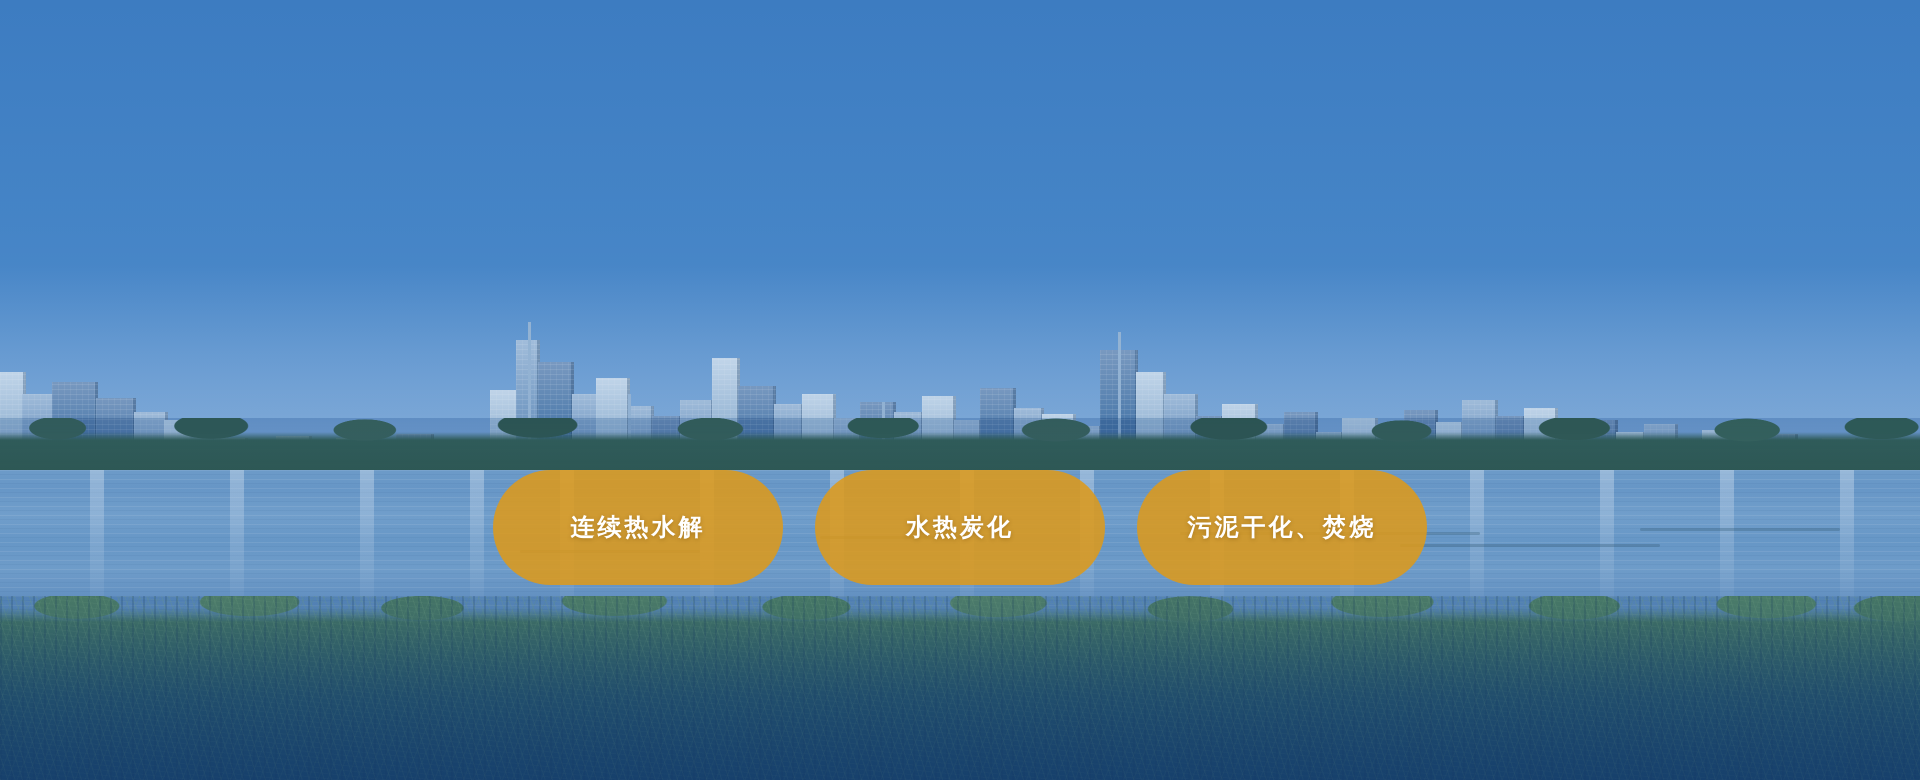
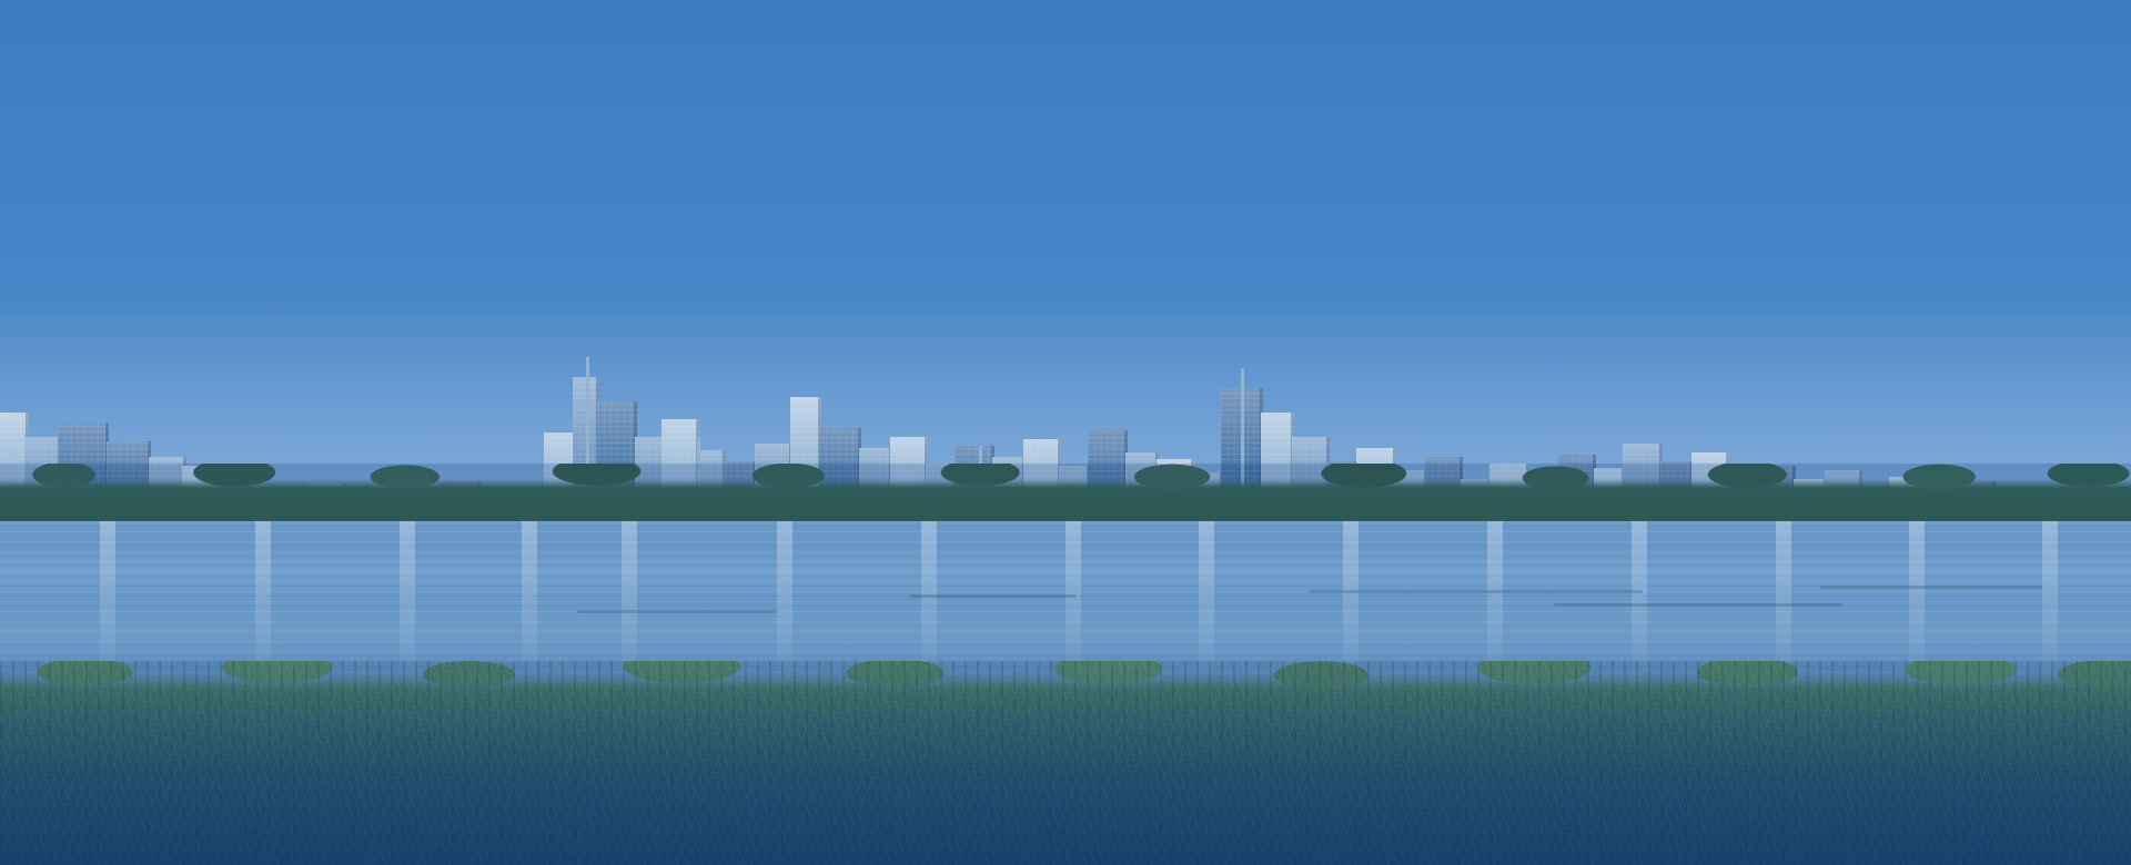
- 连续热水解
- 水热炭化
- 污泥干化、焚烧
